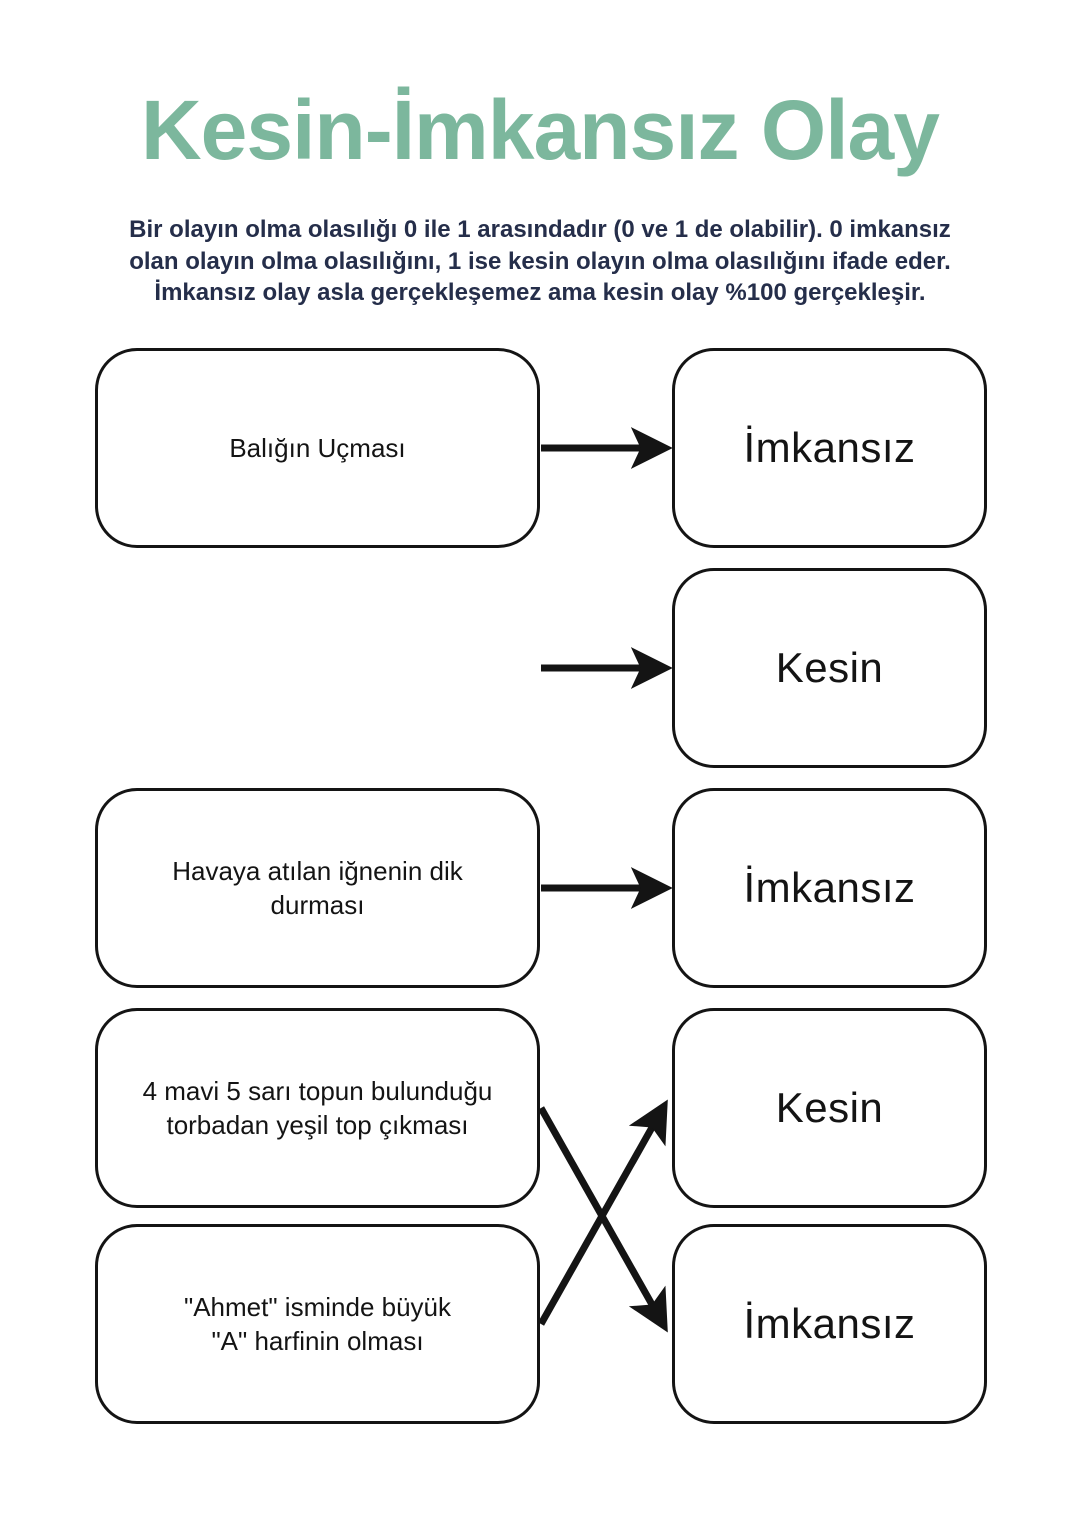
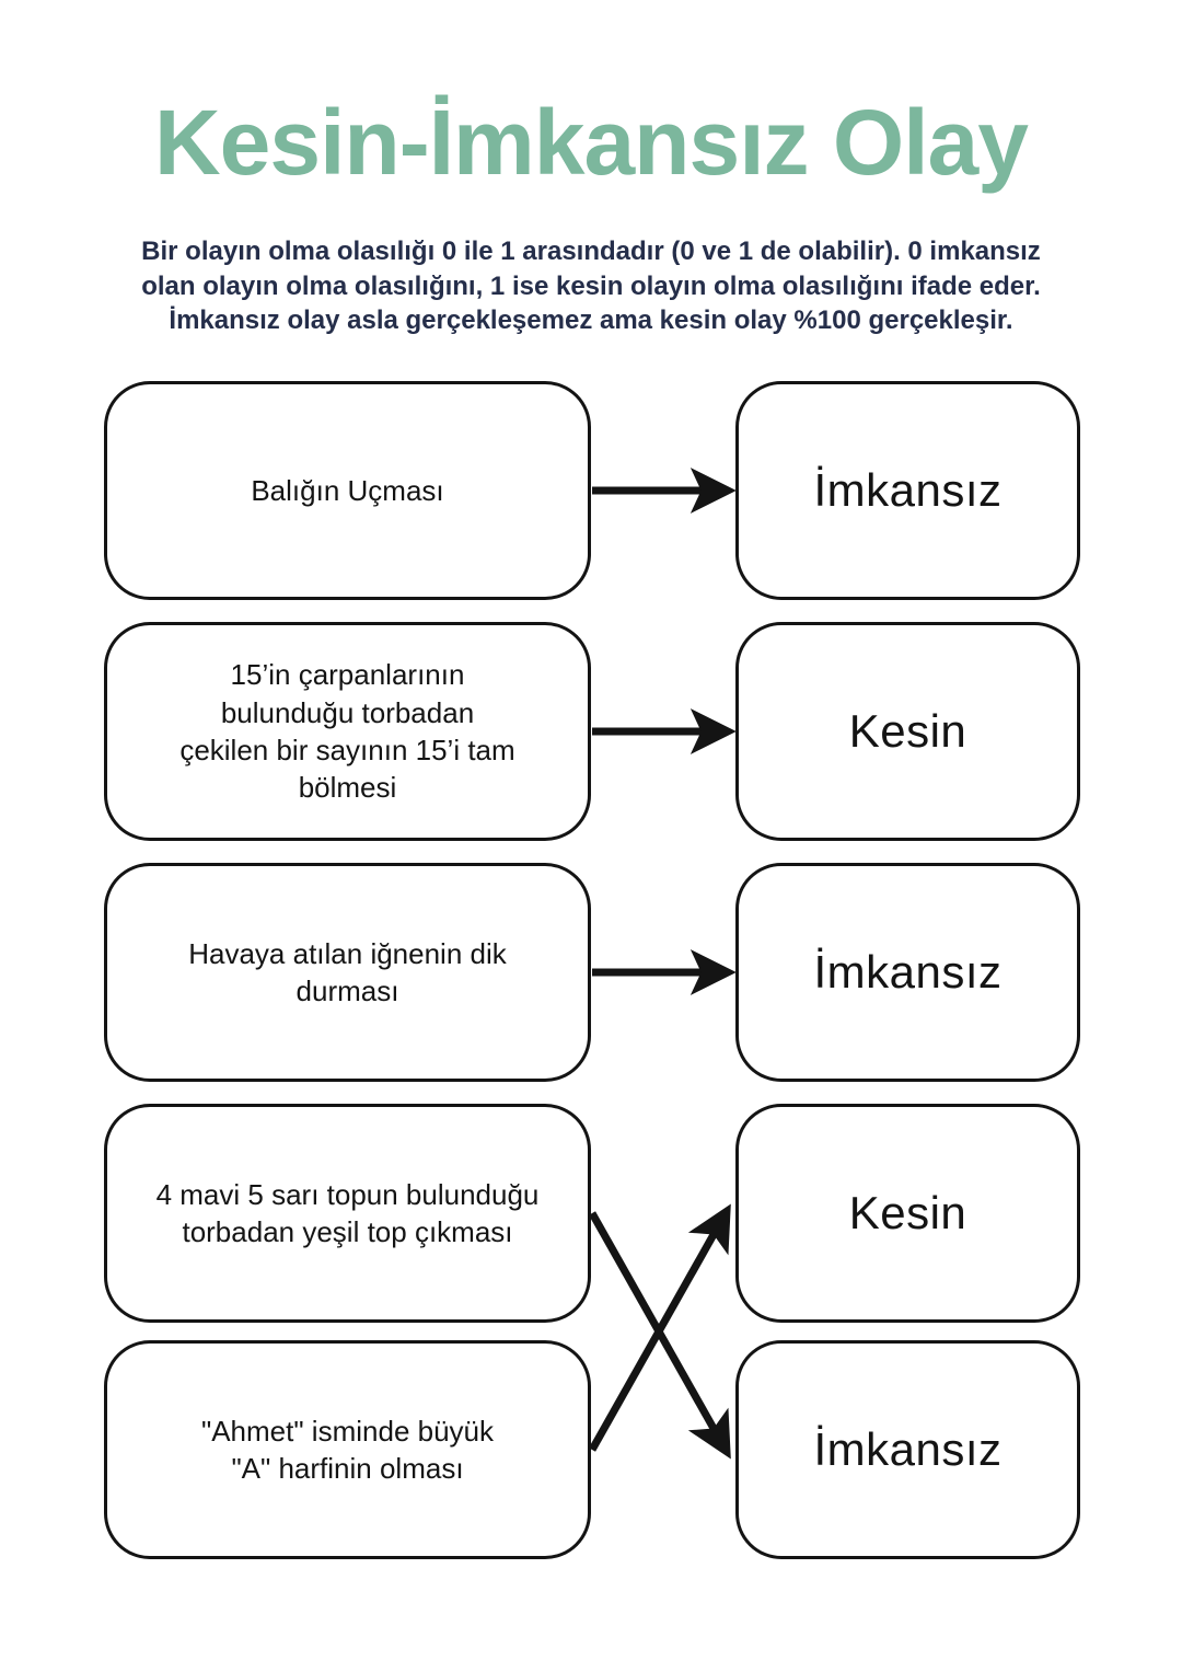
  Kesin-İmkansız Olay
  Bir olayın olma olasılığı 0 ile 1 arasındadır (0 ve 1 de olabilir). 0 imkansız
  olan olayın olma olasılığını, 1 ise kesin olayın olma olasılığını ifade eder.
  İmkansız olay asla gerçekleşemez ama kesin olay %100 gerçekleşir.
  Balığın Uçması
+ 15’in çarpanlarının
+ bulunduğu torbadan
+ çekilen bir sayının 15’i tam
+ bölmesi
  Havaya atılan iğnenin dik
  durması
  4 mavi 5 sarı topun bulunduğu
  torbadan yeşil top çıkması
  "Ahmet" isminde büyük
  "A" harfinin olması
  İmkansız
  Kesin
  İmkansız
  Kesin
  İmkansız
